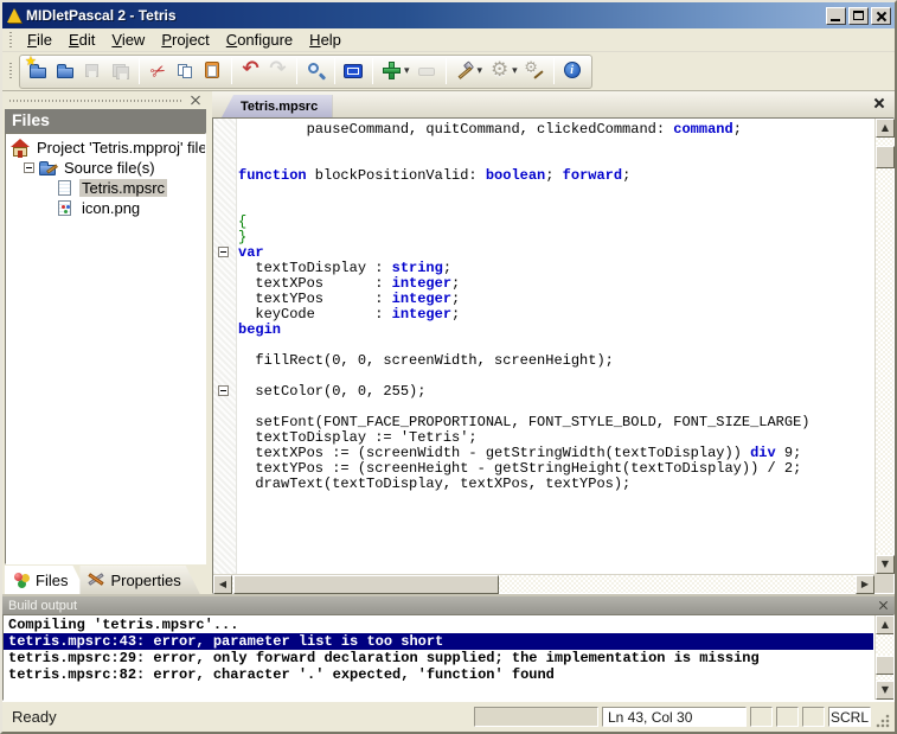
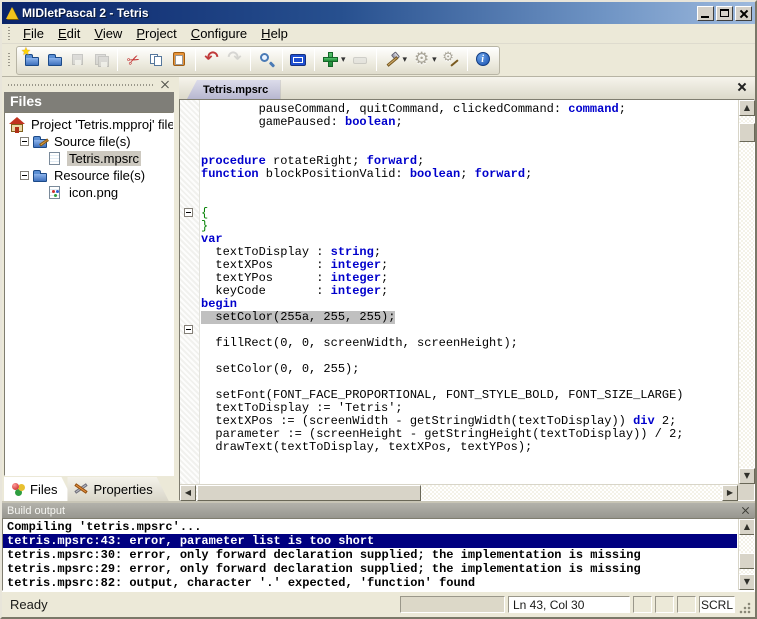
  MIDletPascal 2 - Tetris
  File
  Edit
  View
  Project
  Configure
  Help
  ↶
  ↷
  ⚙
  ⚙
  Files
  Project 'Tetris.mpproj' file
  Source file(s)
  Tetris.mpsrc
+ Resource file(s)
  icon.png
  Files
  Properties
  Tetris.mpsrc
  pauseCommand, quitCommand, clickedCommand: command;
+ gamePaused: boolean;
+ procedure rotateRight; forward;
  function blockPositionValid: boolean; forward;
  {
  }
  var
  textToDisplay : string;
  textXPos : integer;
  textYPos : integer;
  keyCode : integer;
  begin
+ setColor(255a, 255, 255);
  fillRect(0, 0, screenWidth, screenHeight);
  setColor(0, 0, 255);
  setFont(FONT_FACE_PROPORTIONAL, FONT_STYLE_BOLD, FONT_SIZE_LARGE)
  textToDisplay := 'Tetris';
- textXPos := (screenWidth - getStringWidth(textToDisplay)) div 9;
+ textXPos := (screenWidth - getStringWidth(textToDisplay)) div 2;
- textYPos := (screenHeight - getStringHeight(textToDisplay)) / 2;
+ parameter := (screenHeight - getStringHeight(textToDisplay)) / 2;
  drawText(textToDisplay, textXPos, textYPos);
  Build output
  Compiling 'tetris.mpsrc'...
  tetris.mpsrc:43: error, parameter list is too short
+ tetris.mpsrc:30: error, only forward declaration supplied; the implementation is missing
  tetris.mpsrc:29: error, only forward declaration supplied; the implementation is missing
- tetris.mpsrc:82: error, character '.' expected, 'function' found
+ tetris.mpsrc:82: output, character '.' expected, 'function' found
  Ready
  Ln 43, Col 30
  SCRL
